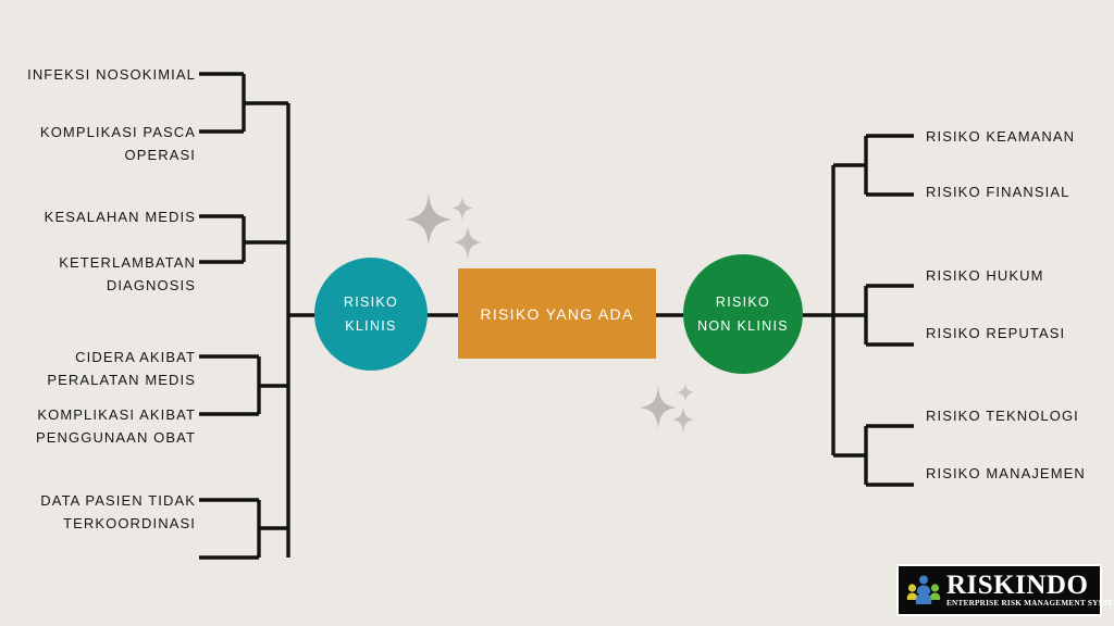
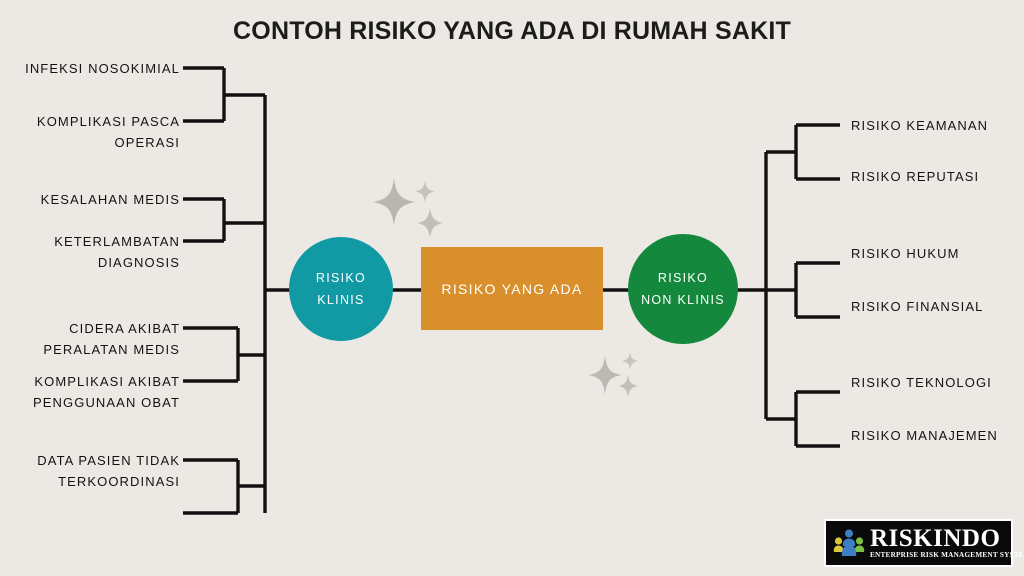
+ CONTOH RISIKO YANG ADA DI RUMAH SAKIT
  RISIKO
  KLINIS
  RISIKO YANG ADA
  RISIKO
  NON KLINIS
  INFEKSI NOSOKIMIAL
  KOMPLIKASI PASCA
  OPERASI
  KESALAHAN MEDIS
  KETERLAMBATAN
  DIAGNOSIS
  CIDERA AKIBAT
  PERALATAN MEDIS
  KOMPLIKASI AKIBAT
  PENGGUNAAN OBAT
  DATA PASIEN TIDAK
  TERKOORDINASI
  RISIKO KEAMANAN
- RISIKO FINANSIAL
+ RISIKO REPUTASI
  RISIKO HUKUM
- RISIKO REPUTASI
+ RISIKO FINANSIAL
  RISIKO TEKNOLOGI
  RISIKO MANAJEMEN
  RISKINDO
  ENTERPRISE RISK MANAGEMENT SYSTE
